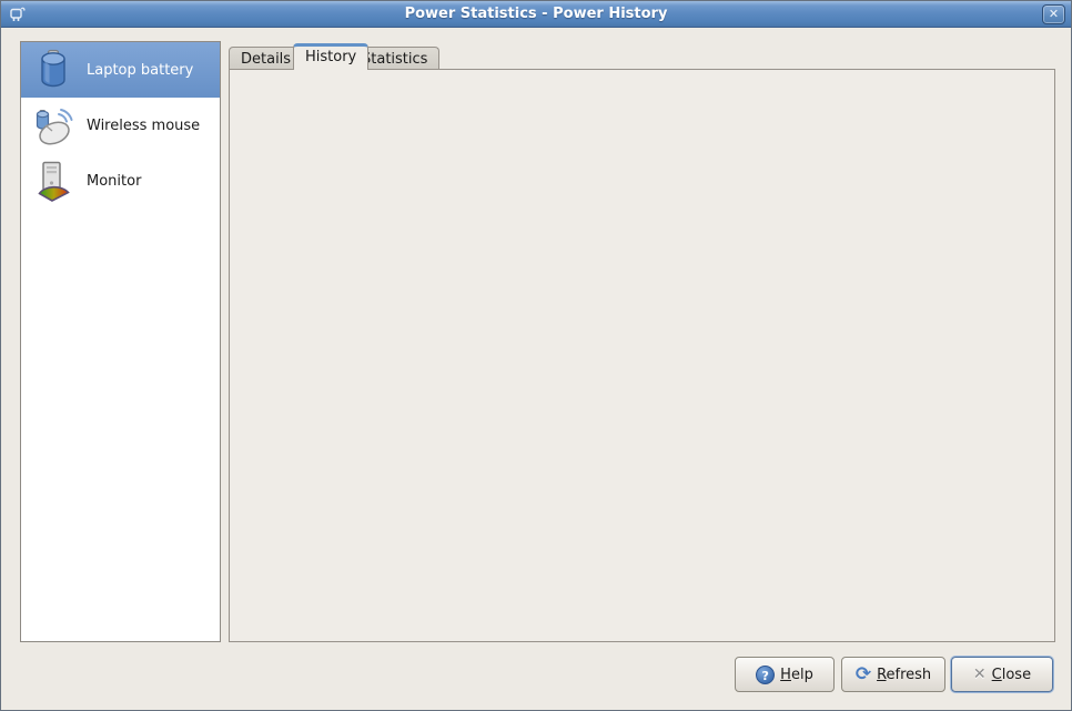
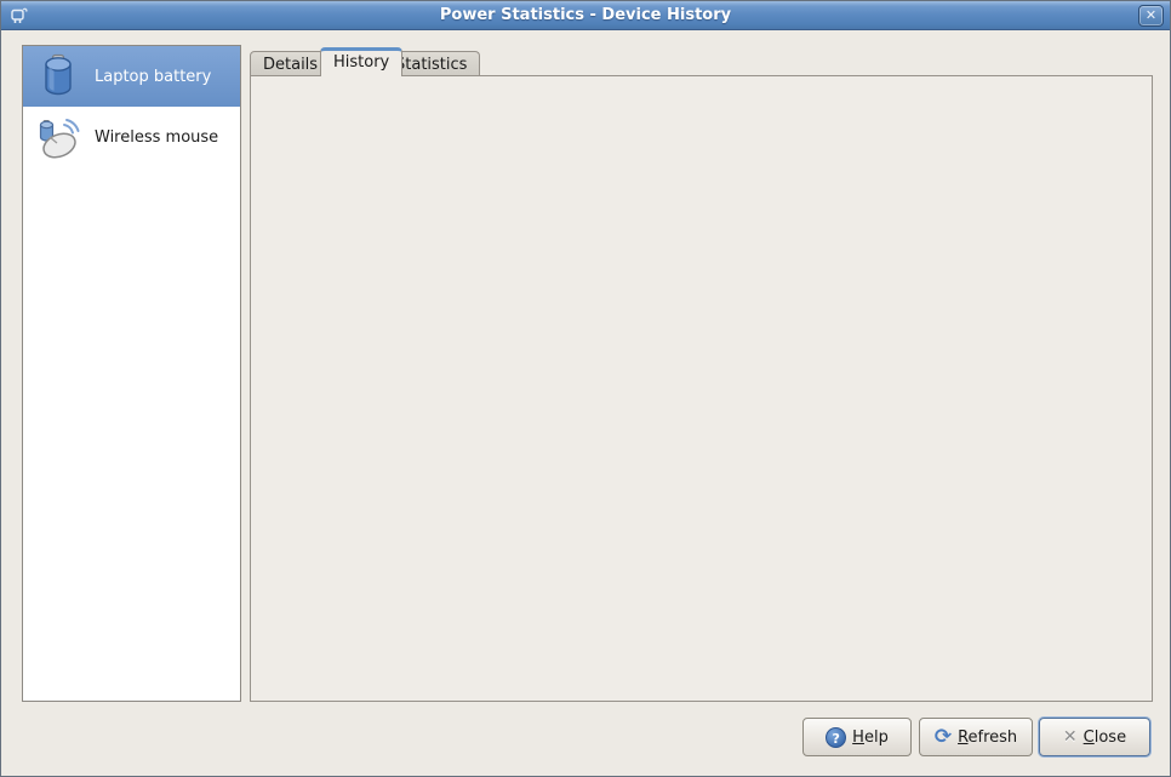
- Power Statistics - Power History
+ Power Statistics - Device History
  ✕
  Laptop battery
  Wireless mouse
- Monitor
  Details
  History
  tatistics
  ?
  Help
  ⟳
  Refresh
  ✕
  Close
